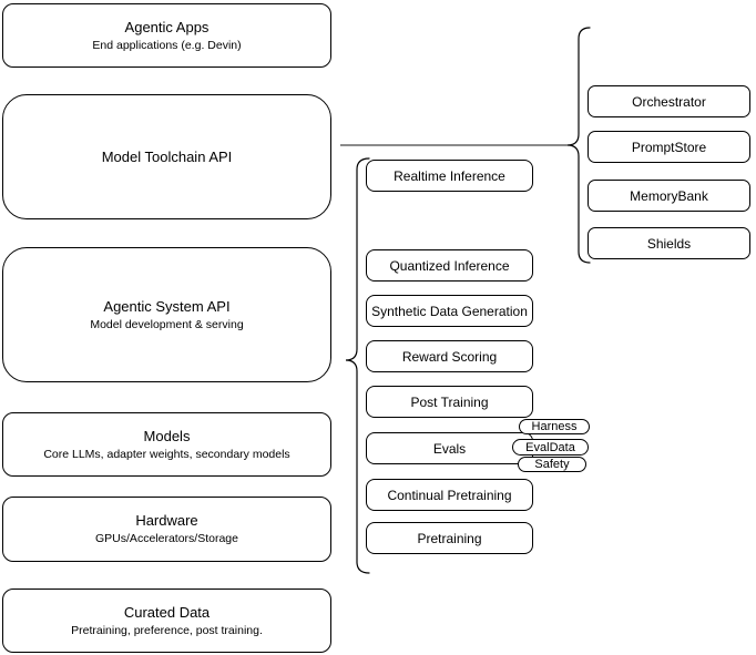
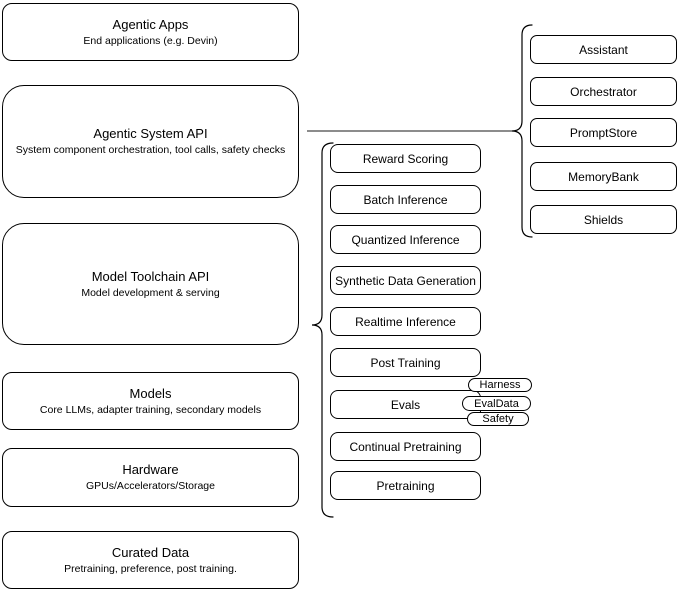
  Agentic Apps
  End applications (e.g. Devin)
- Model Toolchain API
+ Agentic System API
+ System component orchestration, tool calls, safety checks
- Agentic System API
+ Model Toolchain API
  Model development & serving
  Models
- Core LLMs, adapter weights, secondary models
+ Core LLMs, adapter training, secondary models
  Hardware
  GPUs/Accelerators/Storage
  Curated Data
  Pretraining, preference, post training.
- Realtime Inference
+ Reward Scoring
+ Batch Inference
  Quantized Inference
  Synthetic Data Generation
- Reward Scoring
+ Realtime Inference
  Post Training
  Evals
  Continual Pretraining
  Pretraining
  Harness
  EvalData
  Safety
+ Assistant
  Orchestrator
  PromptStore
  MemoryBank
  Shields
